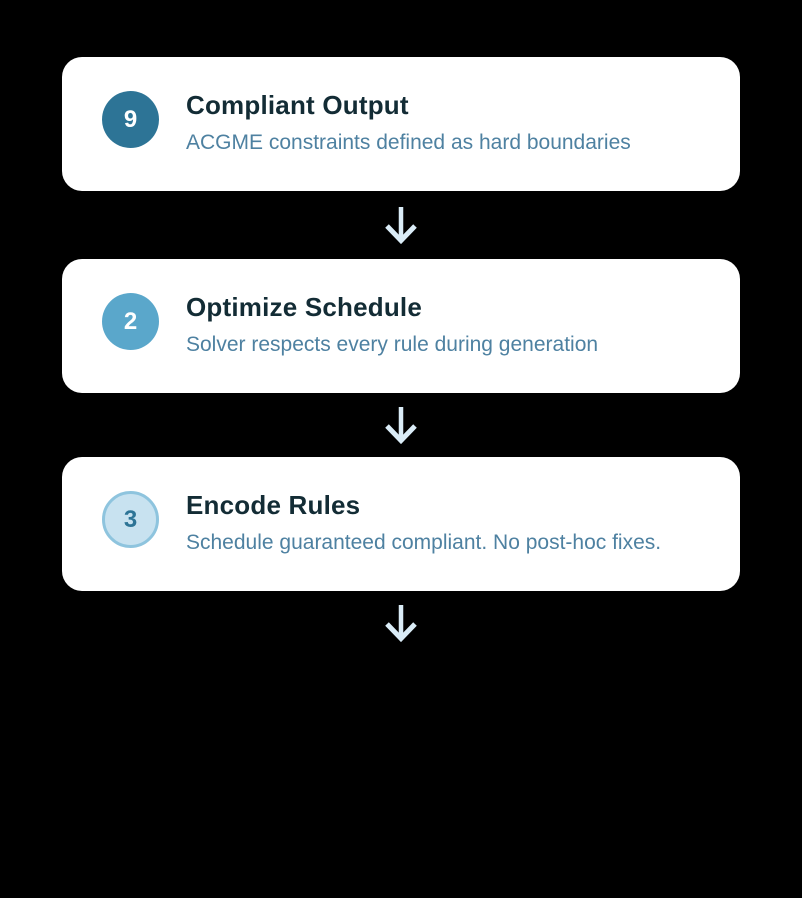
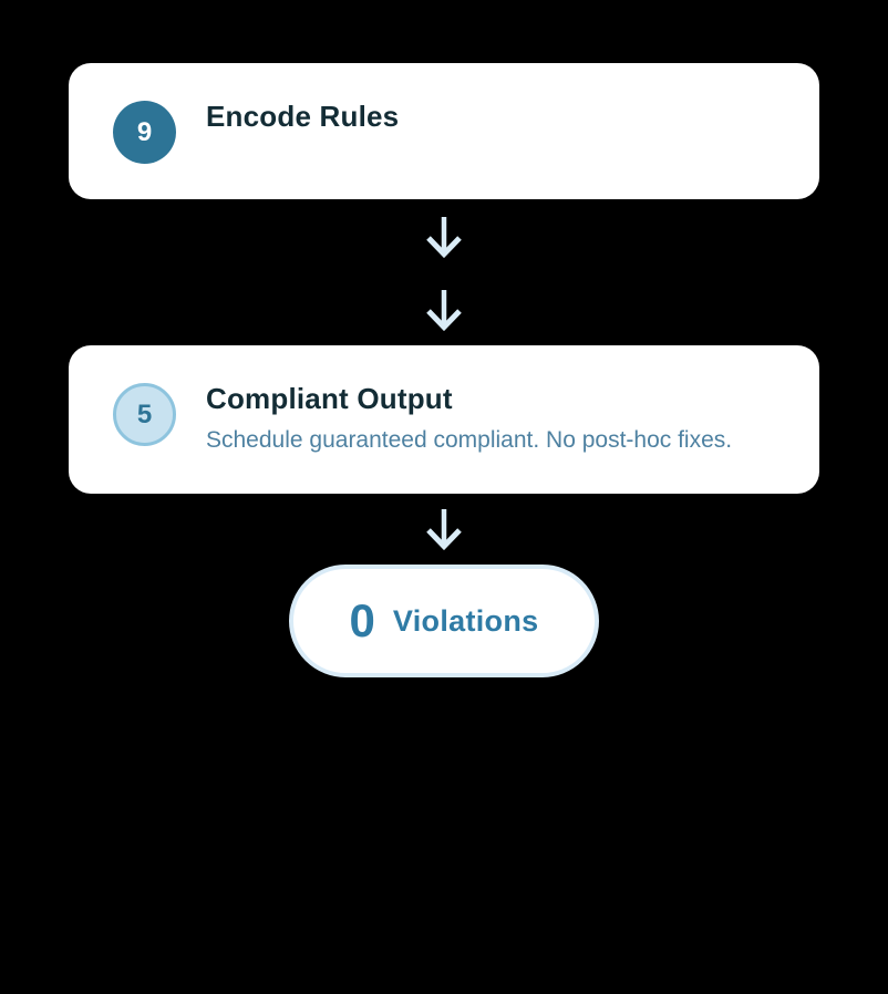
  9
- Compliant Output
+ Encode Rules
- ACGME constraints defined as hard boundaries
- 2
- Optimize Schedule
- Solver respects every rule during generation
- 3
+ 5
- Encode Rules
+ Compliant Output
  Schedule guaranteed compliant. No post-hoc fixes.
+ 0
+ Violations
